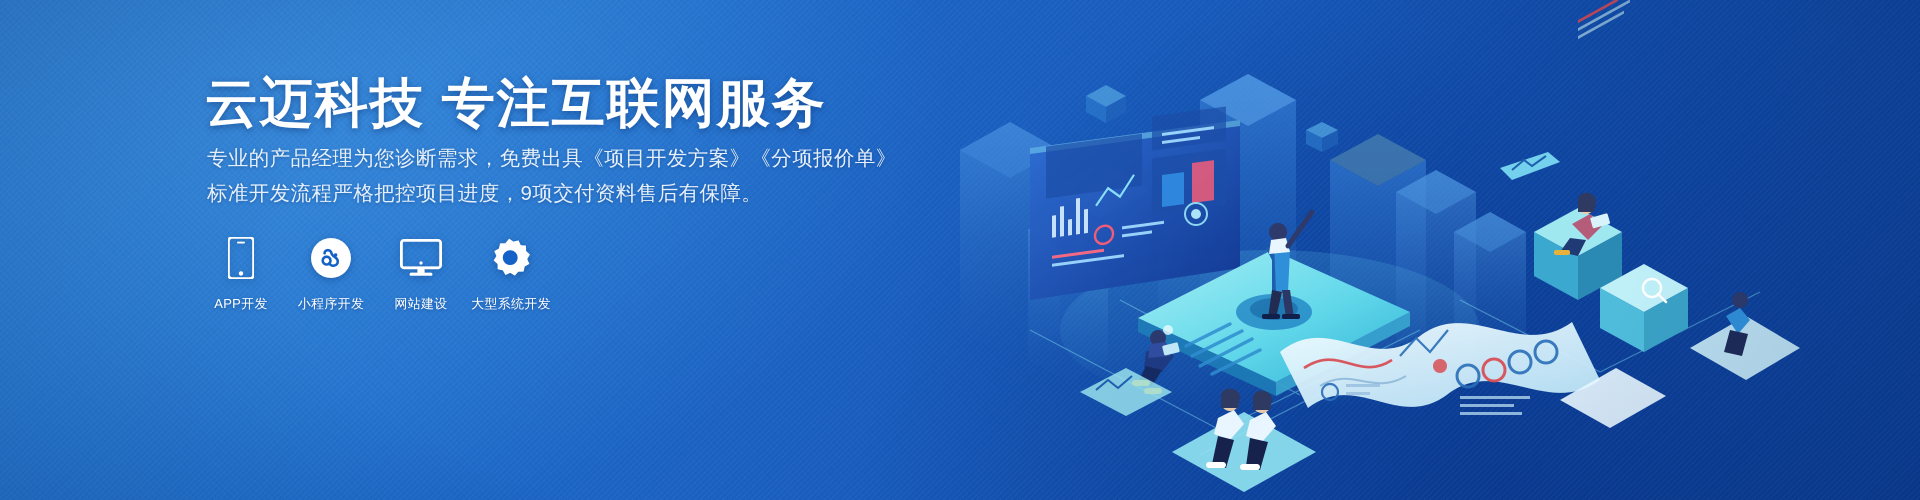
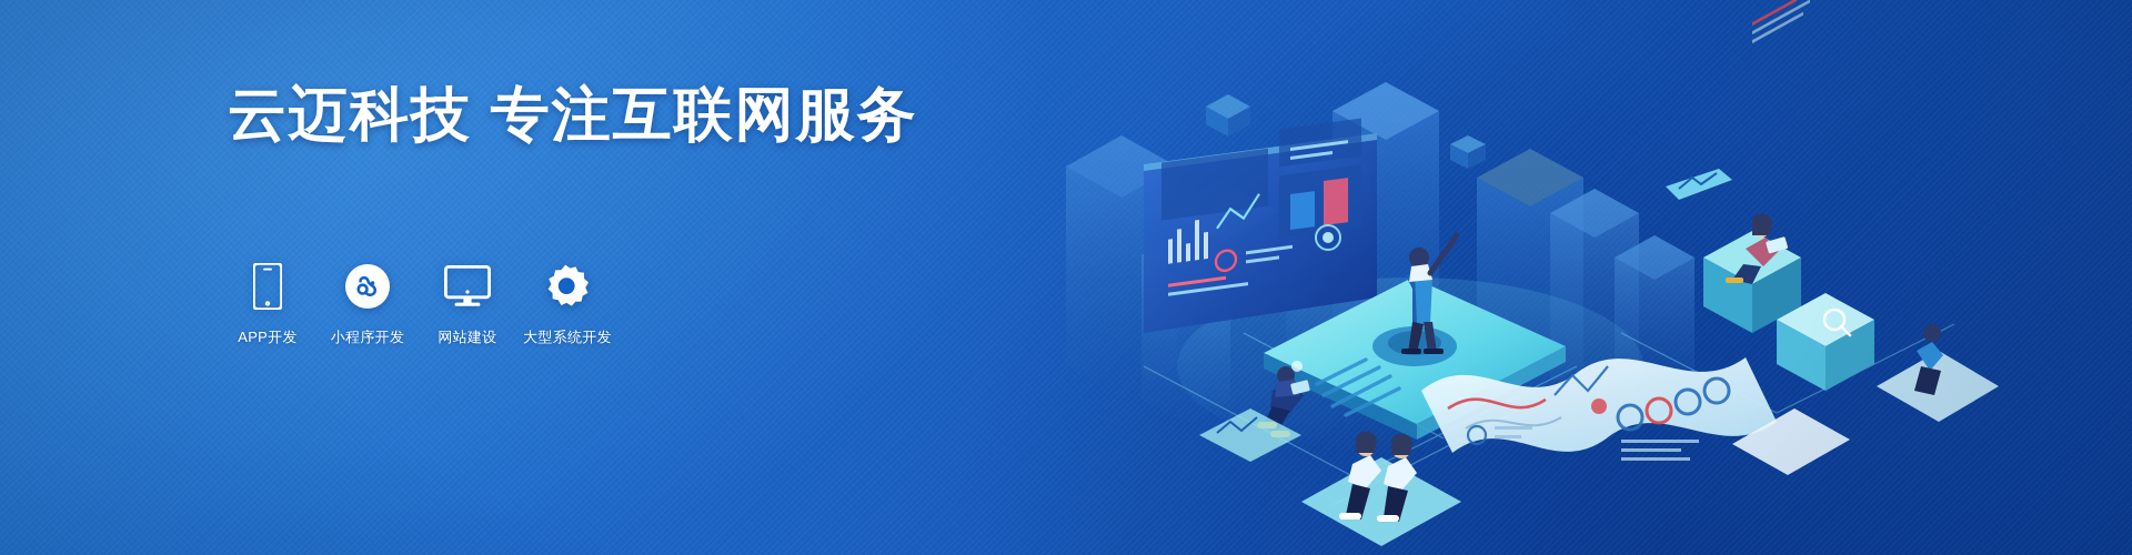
  云迈科技 专注互联网服务
- 专业的产品经理为您诊断需求，免费出具《项目开发方案》《分项报价单》
- 标准开发流程严格把控项目进度，9项交付资料售后有保障。
  APP开发
  小程序开发
  网站建设
  大型系统开发
